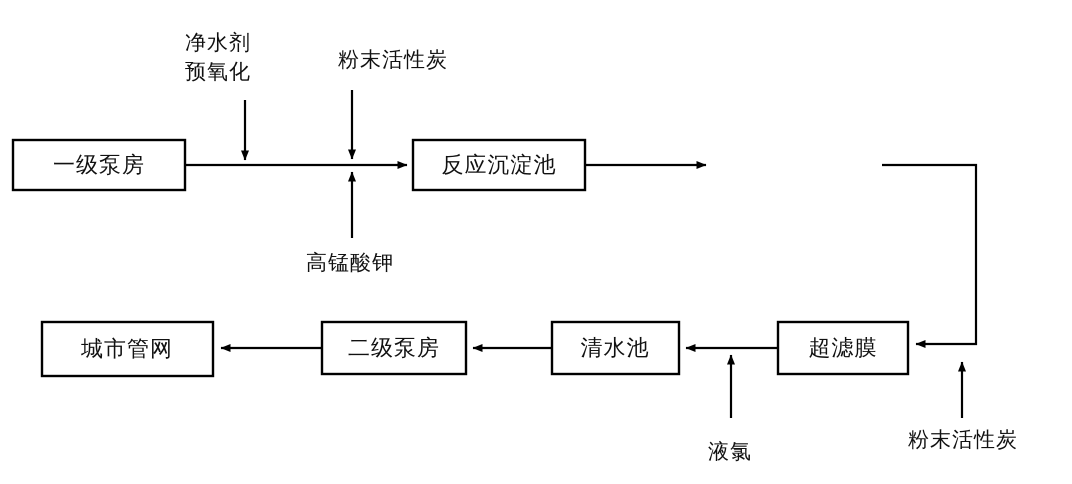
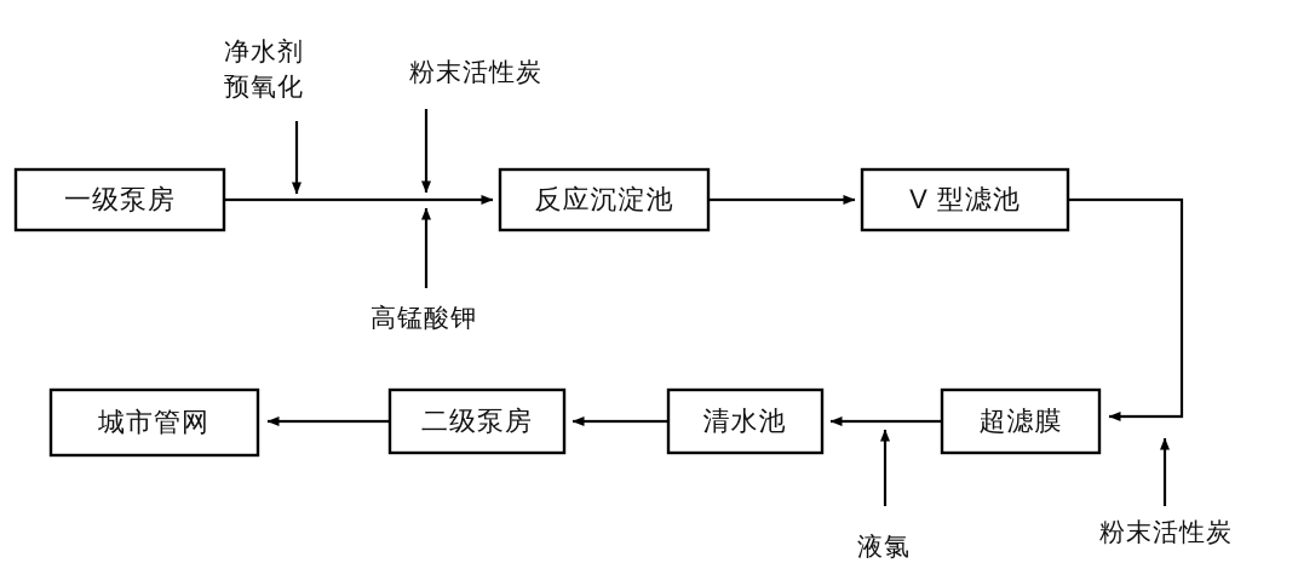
  一级泵房
  反应沉淀池
+ V 型滤池
  超滤膜
  清水池
  二级泵房
  城市管网
  净水剂
  预氧化
  粉末活性炭
  高锰酸钾
  液氯
  粉末活性炭
